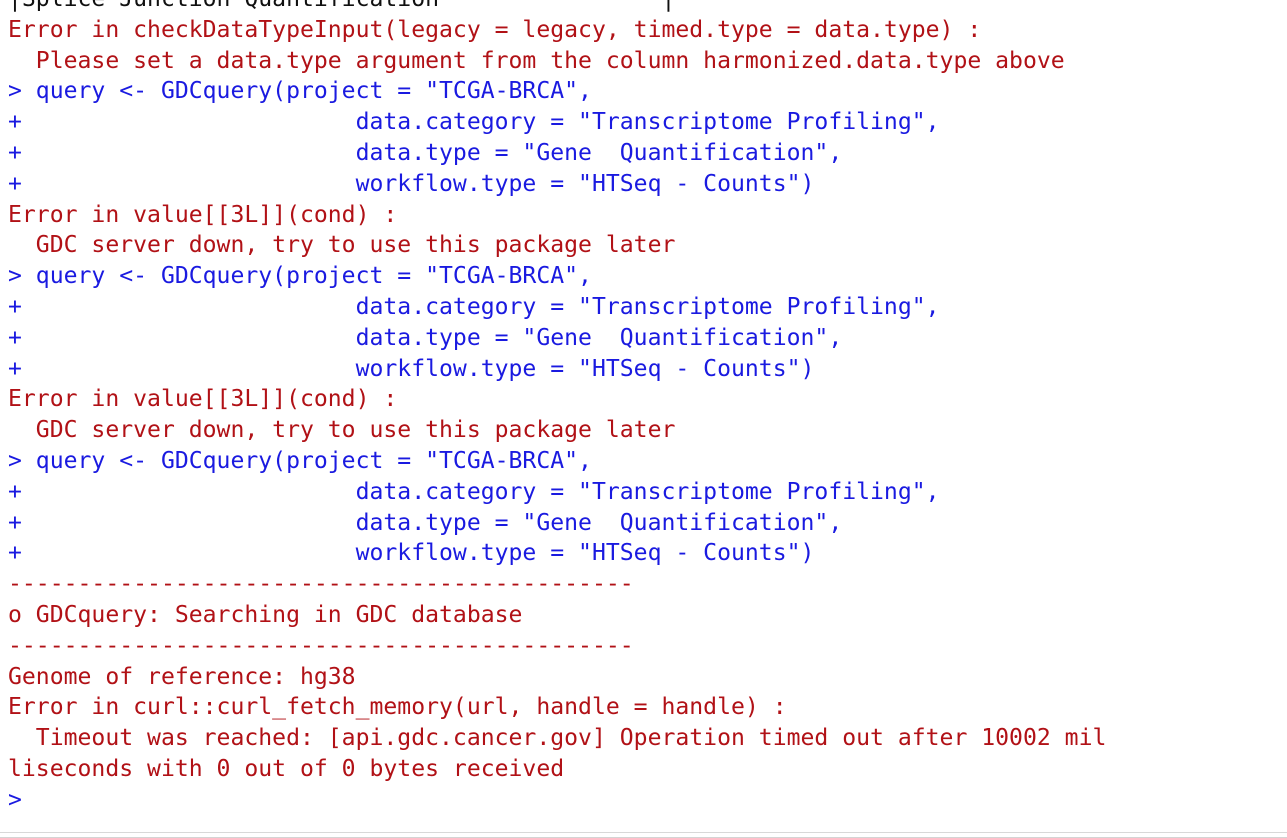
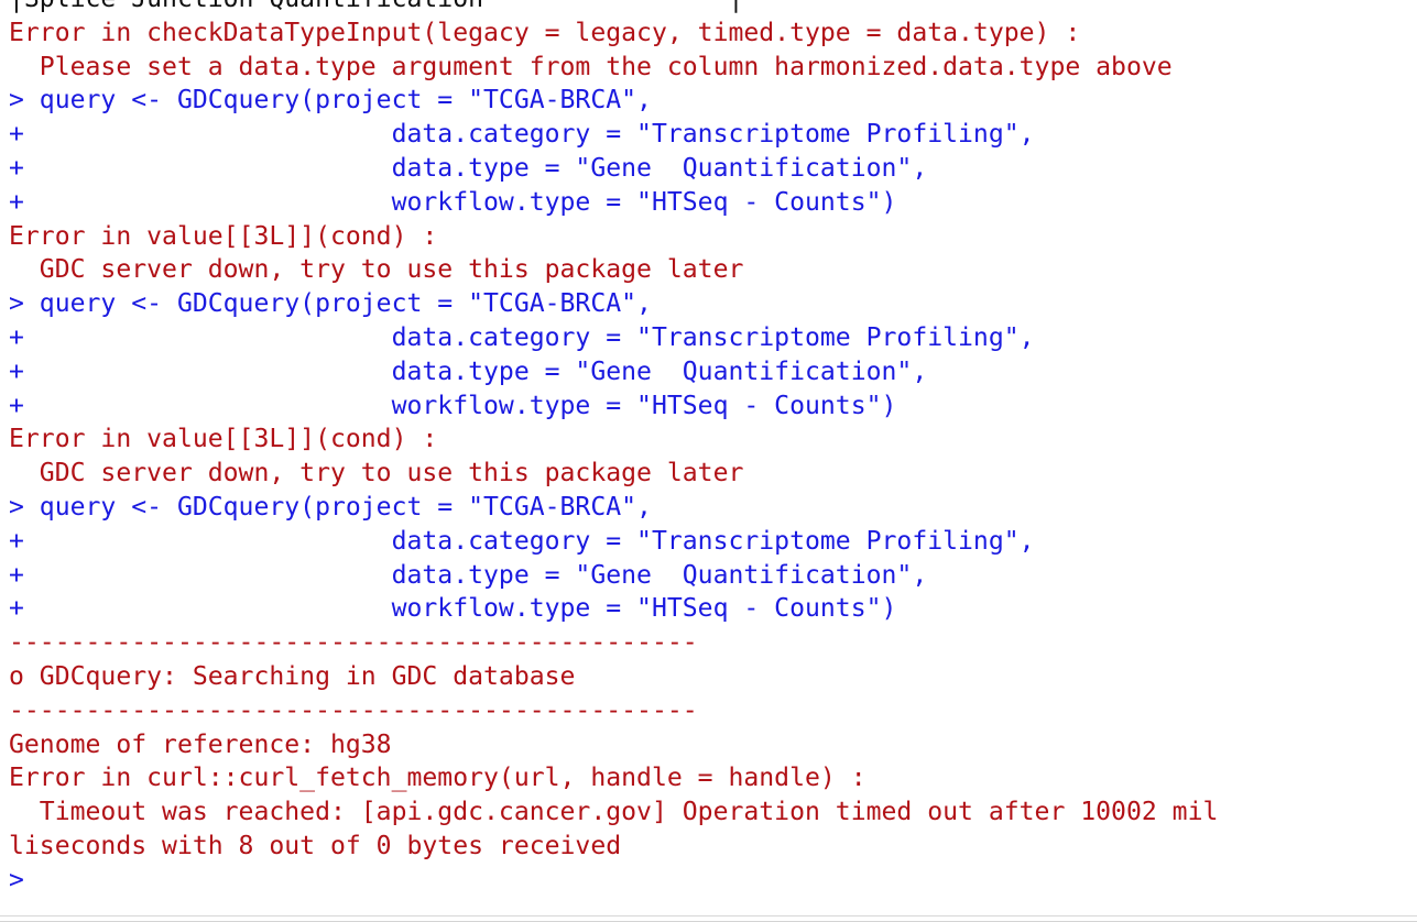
  Error in checkDataTypeInput(legacy = legacy, timed.type = data.type) :
  Please set a data.type argument from the column harmonized.data.type above
  > query <- GDCquery(project = "TCGA-BRCA",
  + data.category = "Transcriptome Profiling",
  + data.type = "Gene Quantification",
  + workflow.type = "HTSeq - Counts")
  Error in value[[3L]](cond) :
  GDC server down, try to use this package later
  > query <- GDCquery(project = "TCGA-BRCA",
  + data.category = "Transcriptome Profiling",
  + data.type = "Gene Quantification",
  + workflow.type = "HTSeq - Counts")
  Error in value[[3L]](cond) :
  GDC server down, try to use this package later
  > query <- GDCquery(project = "TCGA-BRCA",
  + data.category = "Transcriptome Profiling",
  + data.type = "Gene Quantification",
  + workflow.type = "HTSeq - Counts")
  ---------------------------------------------
  o GDCquery: Searching in GDC database
  ---------------------------------------------
  Genome of reference: hg38
  Error in curl::curl_fetch_memory(url, handle = handle) :
  Timeout was reached: [api.gdc.cancer.gov] Operation timed out after 10002 mil
- liseconds with 0 out of 0 bytes received
+ liseconds with 8 out of 0 bytes received
  >
